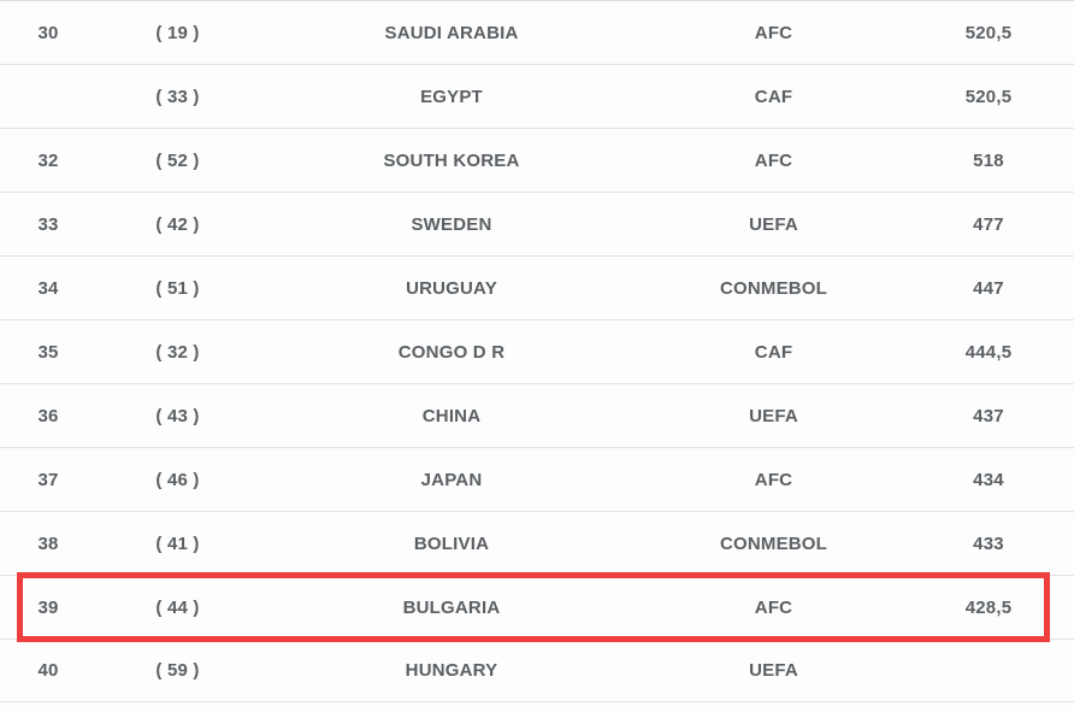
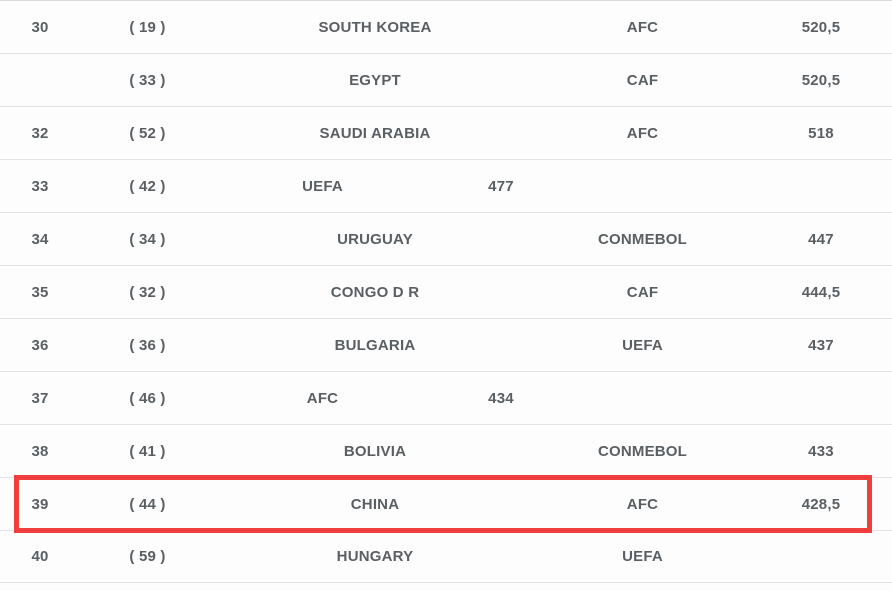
  30
  ( 19 )
- SAUDI ARABIA
+ SOUTH KOREA
  AFC
  520,5
  ( 33 )
  EGYPT
  CAF
  520,5
  32
  ( 52 )
- SOUTH KOREA
+ SAUDI ARABIA
  AFC
  518
  33
  ( 42 )
- SWEDEN
  UEFA
  477
  34
- ( 51 )
+ ( 34 )
  URUGUAY
  CONMEBOL
  447
  35
  ( 32 )
  CONGO D R
  CAF
  444,5
  36
- ( 43 )
+ ( 36 )
- CHINA
+ BULGARIA
  UEFA
  437
  37
  ( 46 )
- JAPAN
  AFC
  434
  38
  ( 41 )
  BOLIVIA
  CONMEBOL
  433
  39
  ( 44 )
- BULGARIA
+ CHINA
  AFC
  428,5
  40
  ( 59 )
  HUNGARY
  UEFA
